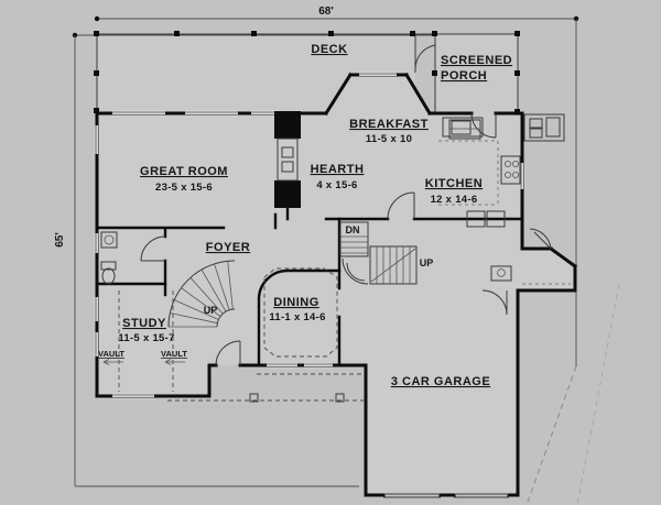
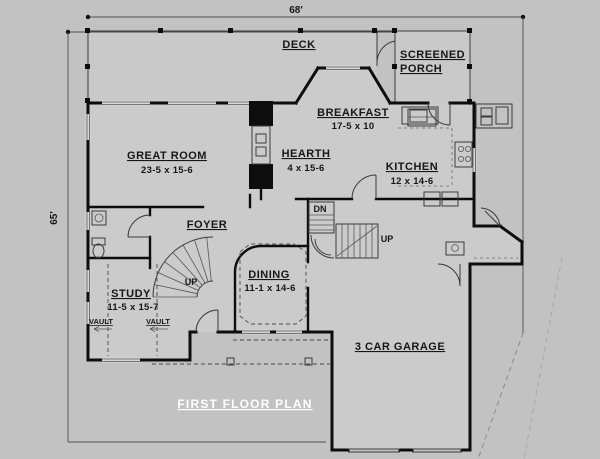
  68'
  DECK
  SCREENED
  PORCH
  BREAKFAST
- 11-5 x 10
+ 17-5 x 10
  GREAT ROOM
  23-5 x 15-6
  HEARTH
  4 x 15-6
  KITCHEN
  12 x 14-6
  FOYER
  DINING
  11-1 x 14-6
  STUDY
  11-5 x 15-7
  3 CAR GARAGE
  DN
  UP
  UP
  VAULT
  VAULT
+ FIRST FLOOR PLAN
